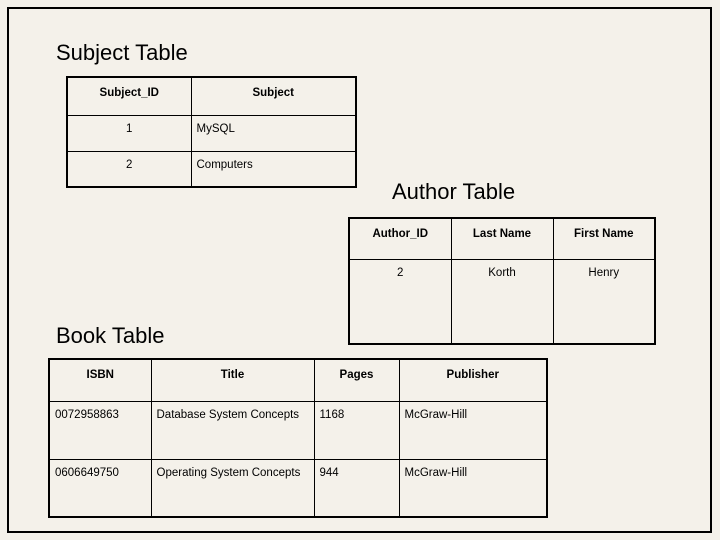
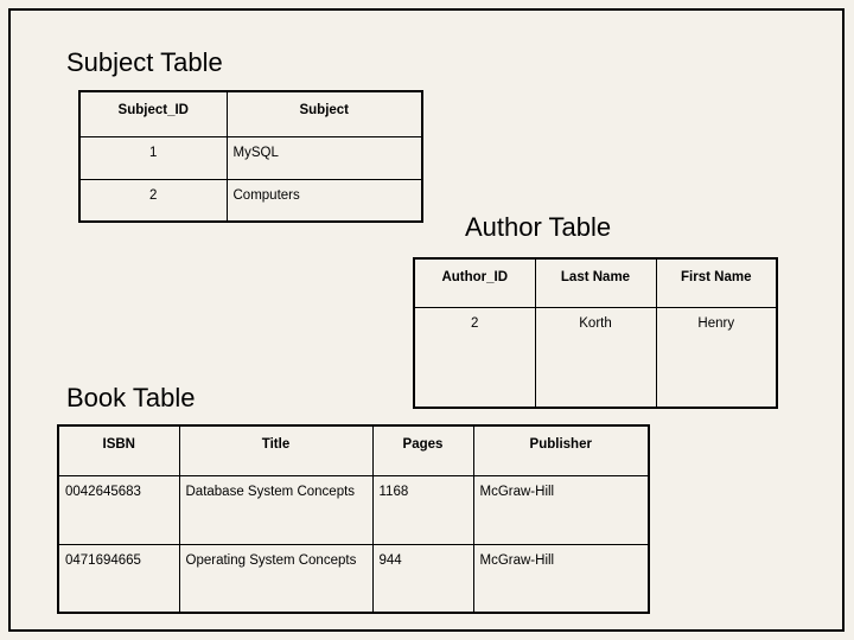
  Subject Table
  Subject_ID	Subject
  1	MySQL
  2	Computers
  Author Table
  Author_ID	Last Name	First Name
  2	Korth	Henry
  Book Table
  ISBN	Title	Pages	Publisher
- 0072958863	Database System Concepts	1168	McGraw-Hill
+ 0042645683	Database System Concepts	1168	McGraw-Hill
- 0606649750	Operating System Concepts	944	McGraw-Hill
+ 0471694665	Operating System Concepts	944	McGraw-Hill
